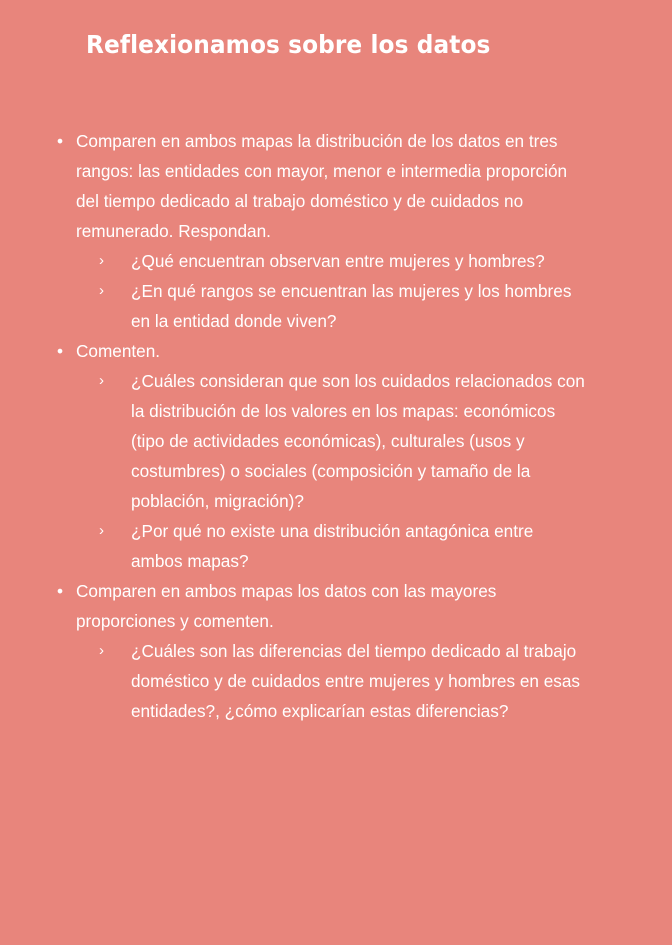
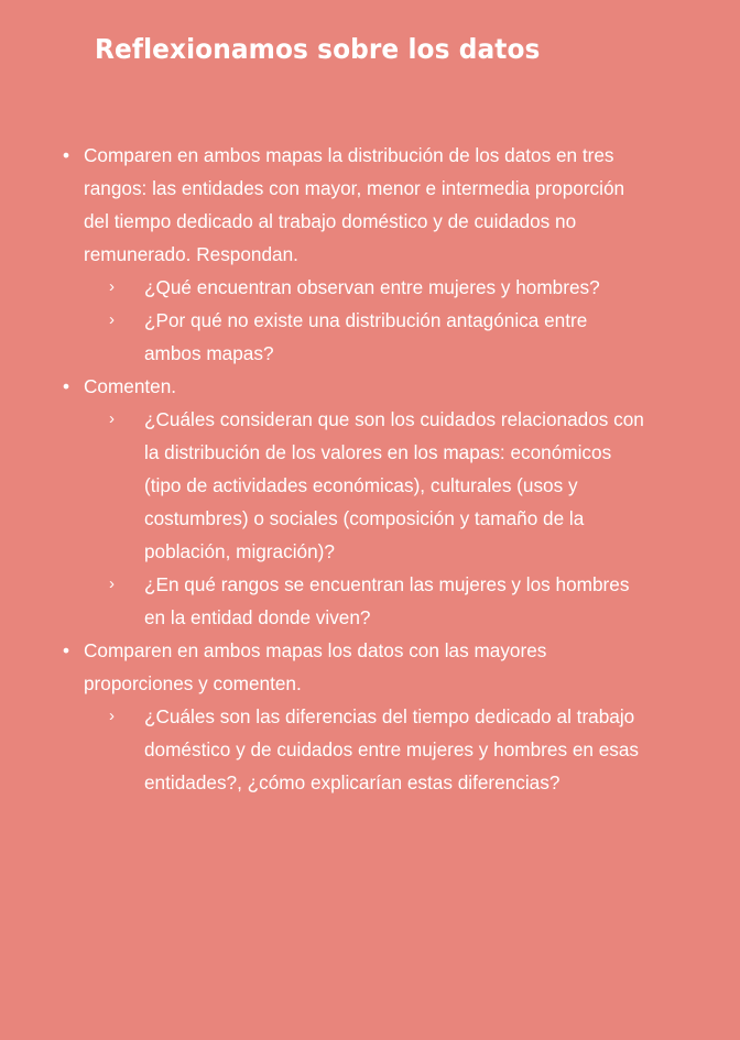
  Reflexionamos sobre los datos
  •
  Comparen en ambos mapas la distribución de los datos en tres rangos: las entidades con mayor, menor e intermedia proporción del tiempo dedicado al trabajo doméstico y de cuidados no remunerado. Respondan.
  ›
  ¿Qué encuentran observan entre mujeres y hombres?
  ›
- ¿En qué rangos se encuentran las mujeres y los hombres en la entidad donde viven?
+ ¿Por qué no existe una distribución antagónica entre ambos mapas?
  •
  Comenten.
  ›
  ¿Cuáles consideran que son los cuidados relacionados con la distribución de los valores en los mapas: económicos (tipo de actividades económicas), culturales (usos y costumbres) o sociales (composición y tamaño de la población, migración)?
  ›
- ¿Por qué no existe una distribución antagónica entre ambos mapas?
+ ¿En qué rangos se encuentran las mujeres y los hombres en la entidad donde viven?
  •
  Comparen en ambos mapas los datos con las mayores proporciones y comenten.
  ›
  ¿Cuáles son las diferencias del tiempo dedicado al trabajo doméstico y de cuidados entre mujeres y hombres en esas entidades?, ¿cómo explicarían estas diferencias?
